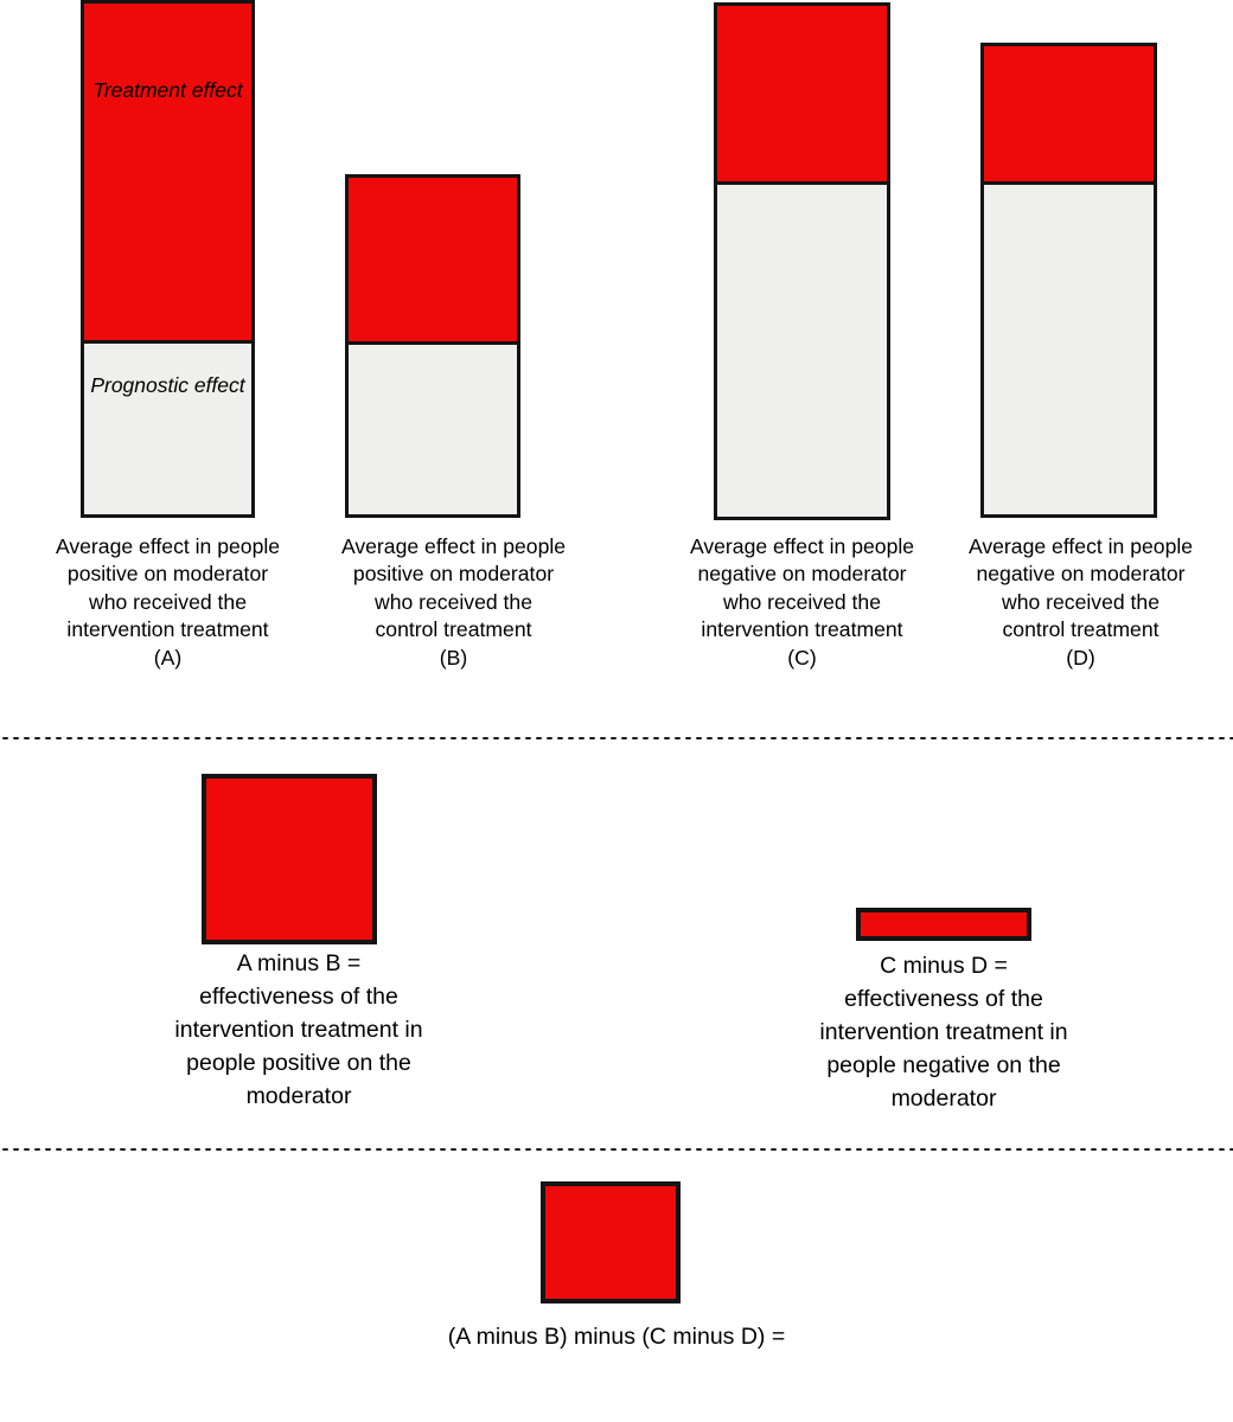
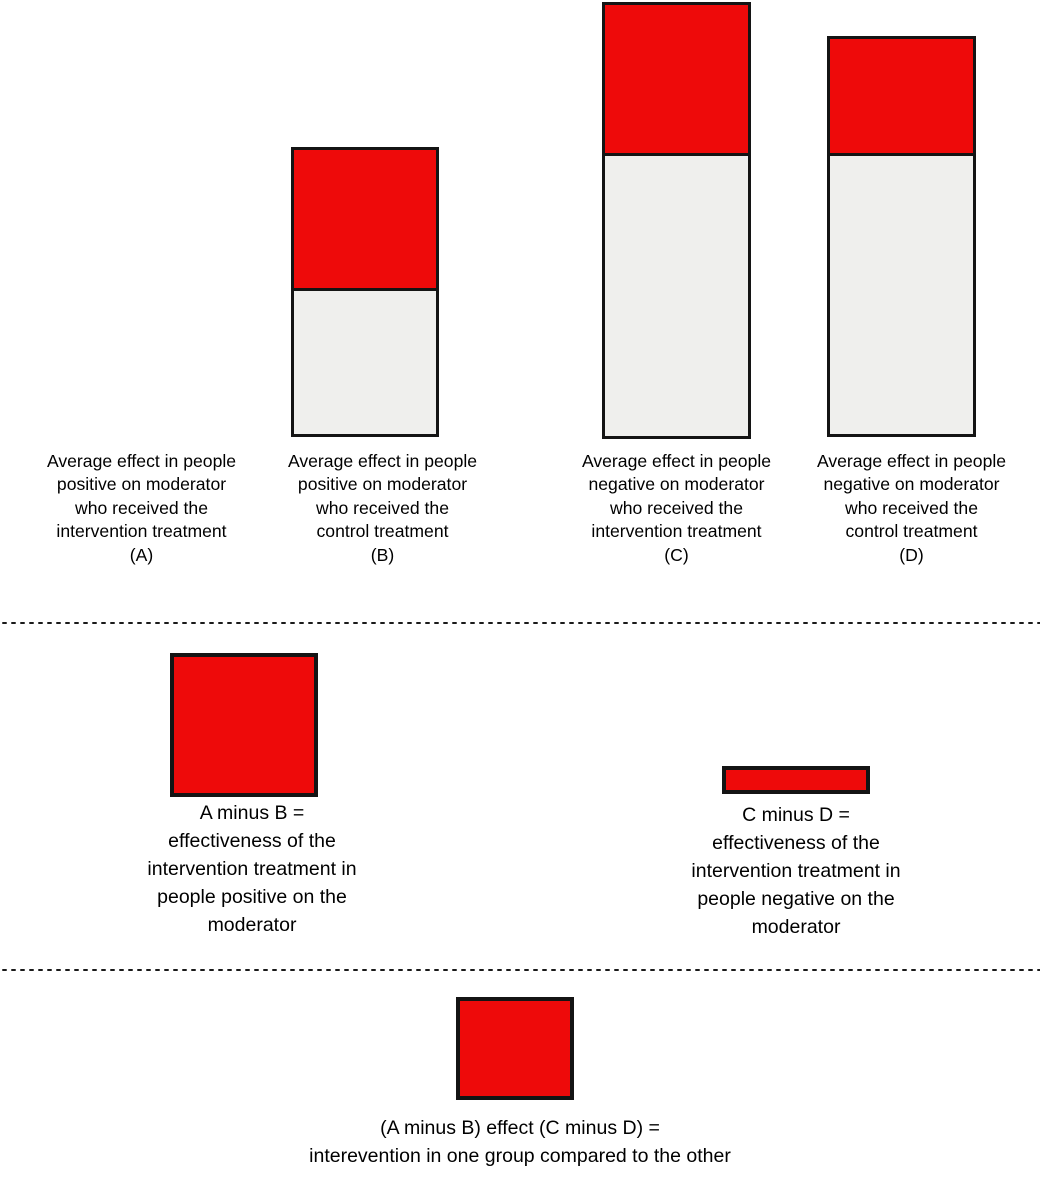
- Treatment effect
- Prognostic effect
  Average effect in people
  positive on moderator
  who received the
  intervention treatment
  (A)
  Average effect in people
  positive on moderator
  who received the
  control treatment
  (B)
  Average effect in people
  negative on moderator
  who received the
  intervention treatment
  (C)
  Average effect in people
  negative on moderator
  who received the
  control treatment
  (D)
  A minus B =
  effectiveness of the
  intervention treatment in
  people positive on the
  moderator
  C minus D =
  effectiveness of the
  intervention treatment in
  people negative on the
  moderator
- (A minus B) minus (C minus D) =
+ (A minus B) effect (C minus D) =
+ interevention in one group compared to the other
